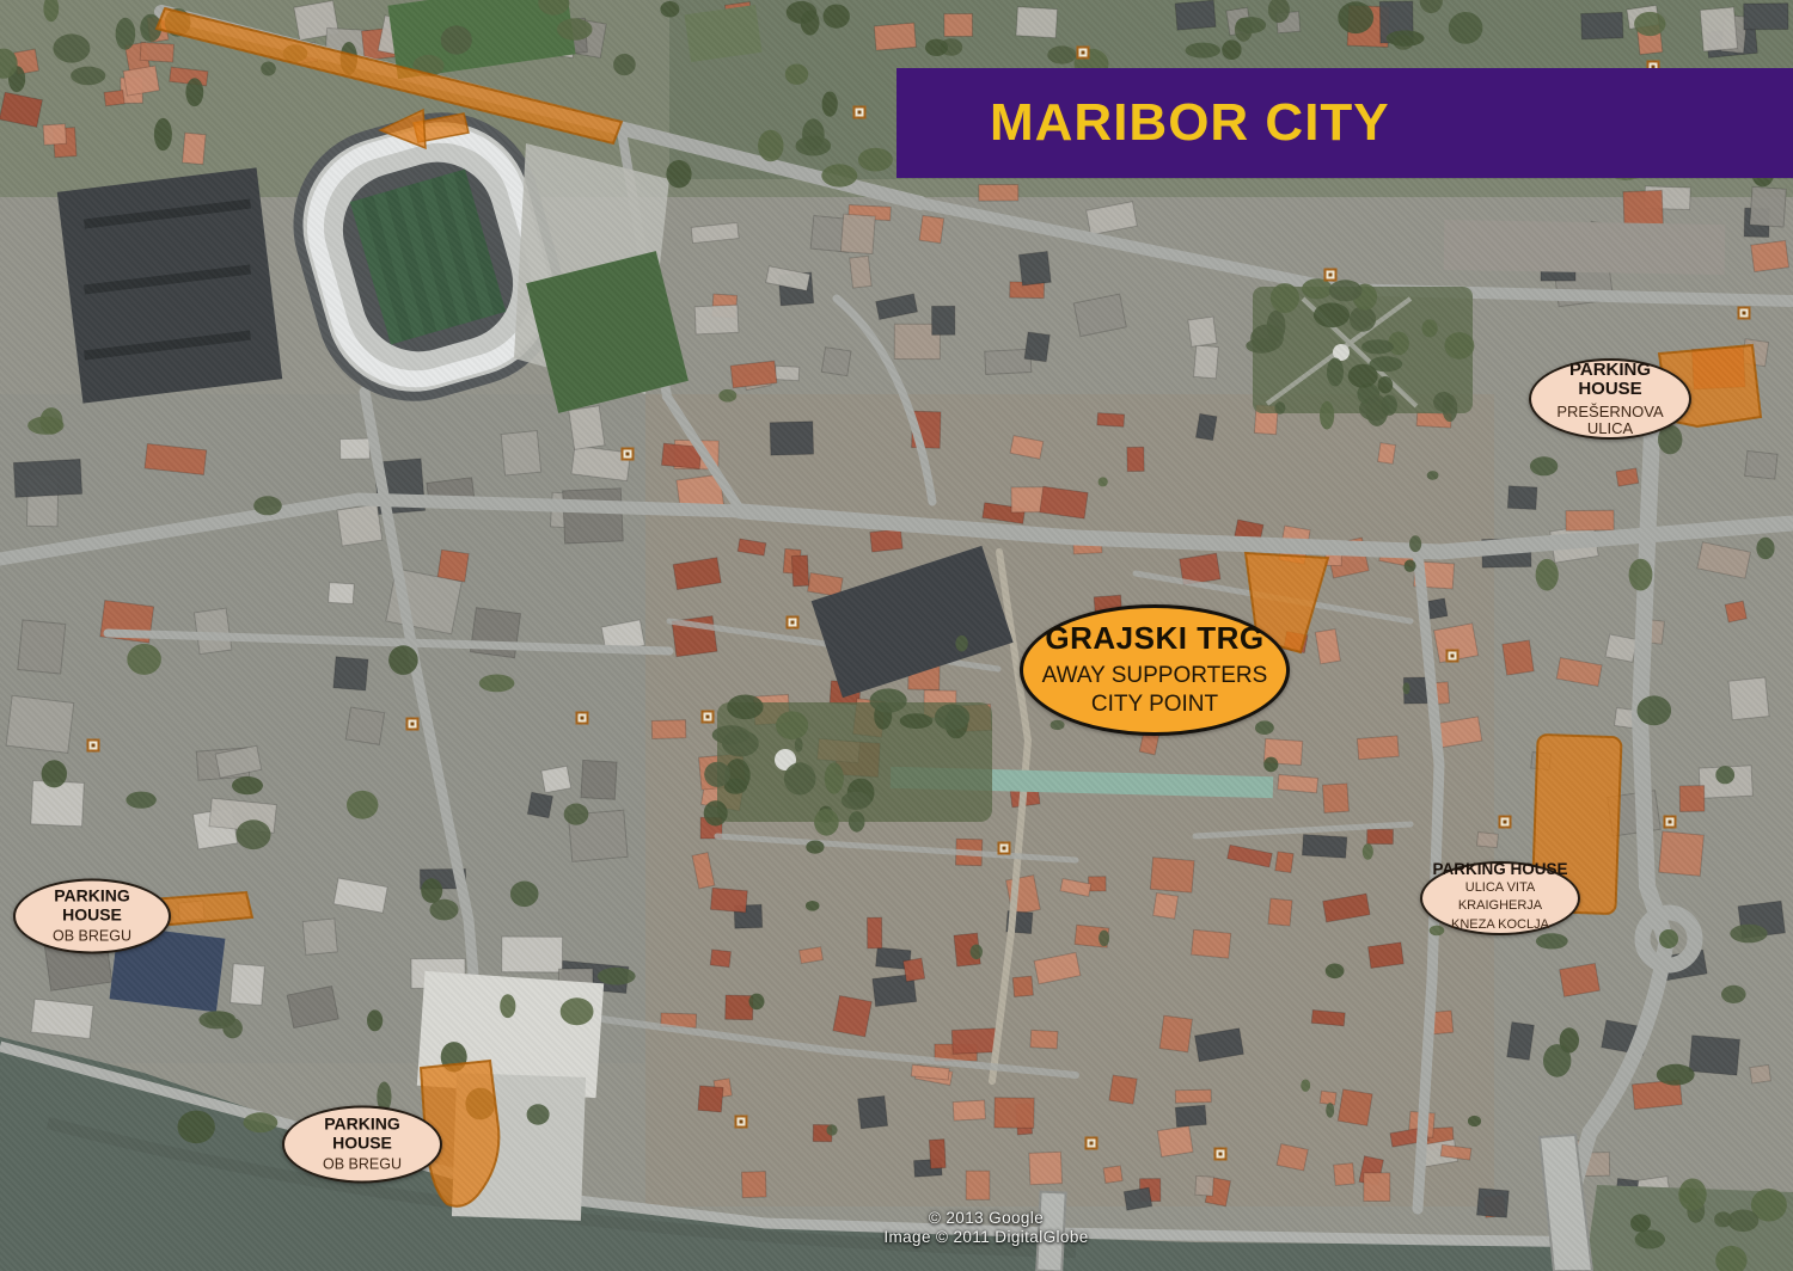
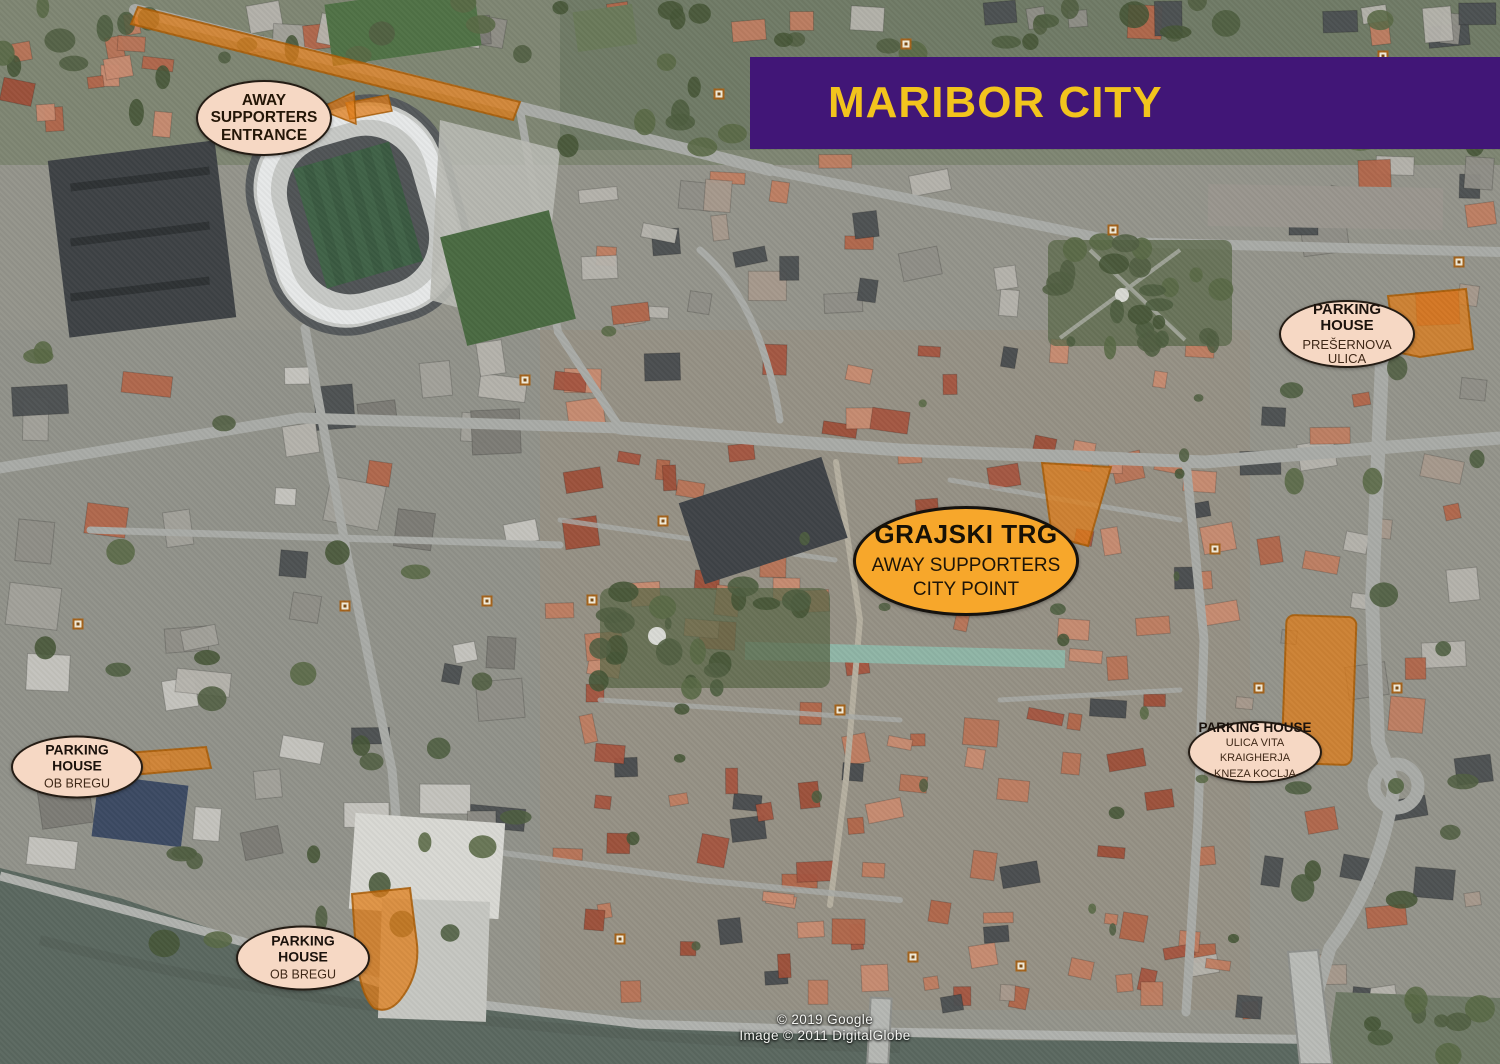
  MARIBOR CITY
+ AWAY
+ SUPPORTERS
+ ENTRANCE
  PARKING HOUSE
  PREŠERNOVA ULICA
  GRAJSKI TRG
  AWAY SUPPORTERS
  CITY POINT
  PARKING HOUSE
  ULICA VITA KRAIGHERJA
  KNEZA KOCLJA
  PARKING HOUSE
  OB BREGU
  PARKING HOUSE
  OB BREGU
- © 2013 Google
+ © 2019 Google
  Image © 2011 DigitalGlobe
